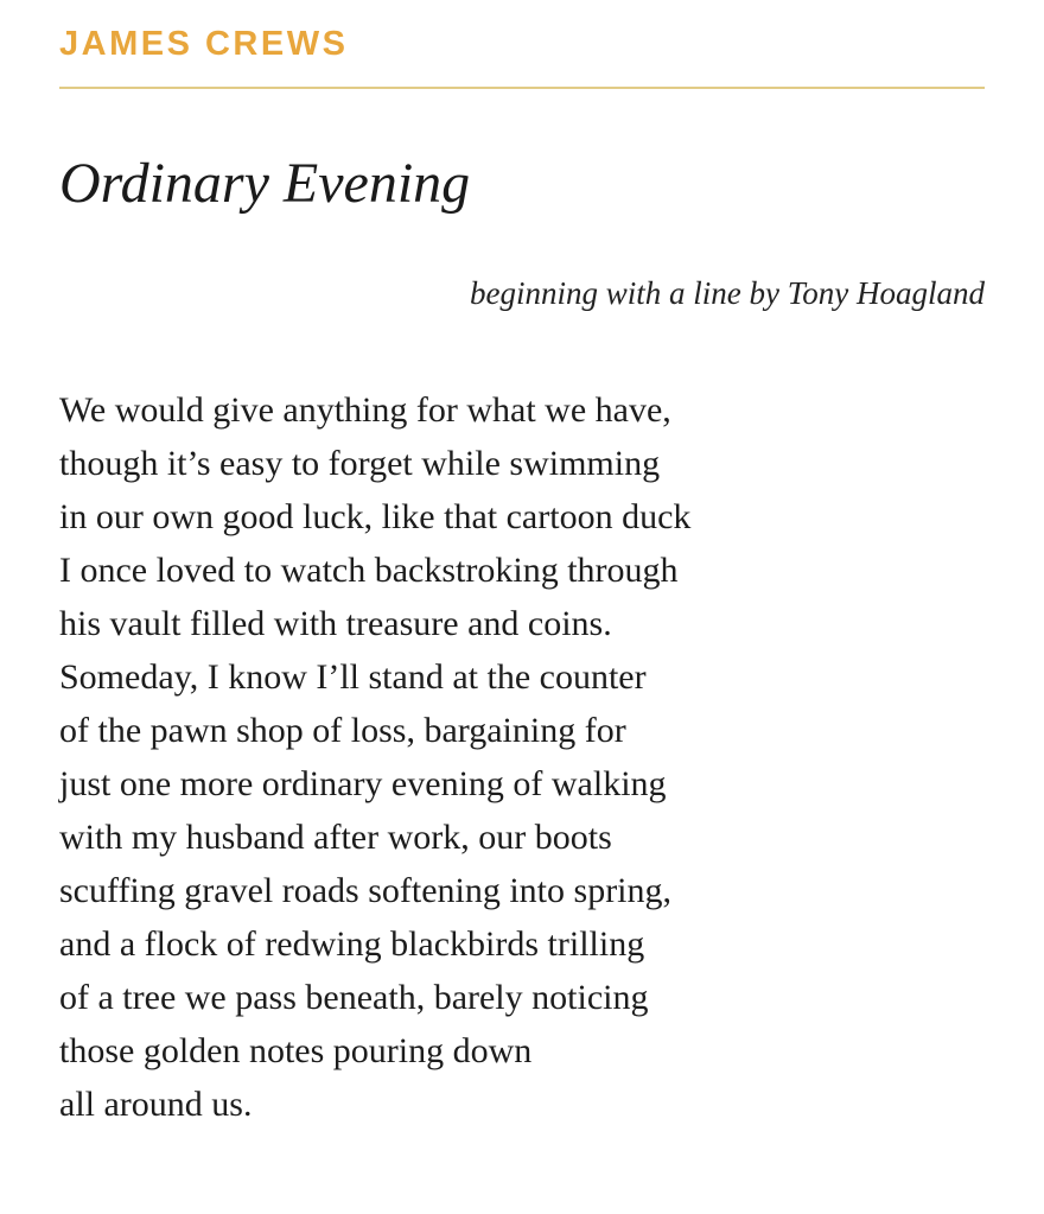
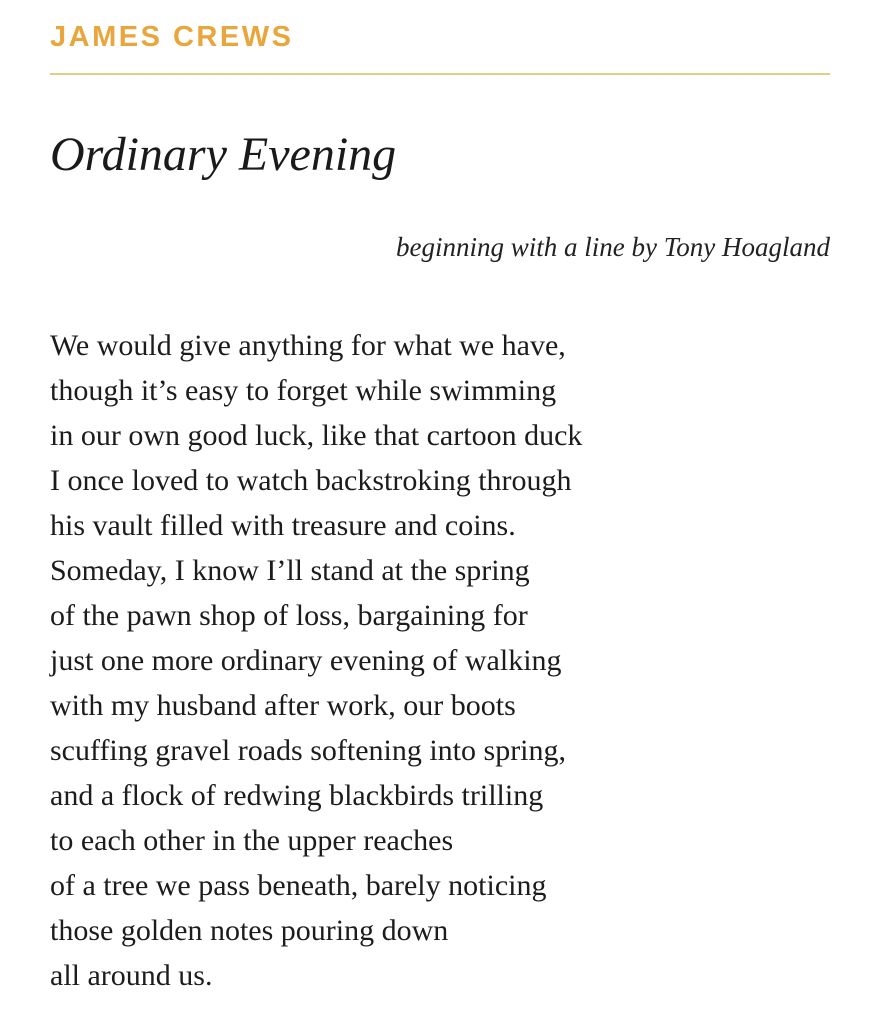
  JAMES CREWS
  Ordinary Evening
  beginning with a line by Tony Hoagland
  We would give anything for what we have,
  though it’s easy to forget while swimming
  in our own good luck, like that cartoon duck
  I once loved to watch backstroking through
  his vault filled with treasure and coins.
- Someday, I know I’ll stand at the counter
+ Someday, I know I’ll stand at the spring
  of the pawn shop of loss, bargaining for
  just one more ordinary evening of walking
  with my husband after work, our boots
  scuffing gravel roads softening into spring,
  and a flock of redwing blackbirds trilling
+ to each other in the upper reaches
  of a tree we pass beneath, barely noticing
  those golden notes pouring down
  all around us.
